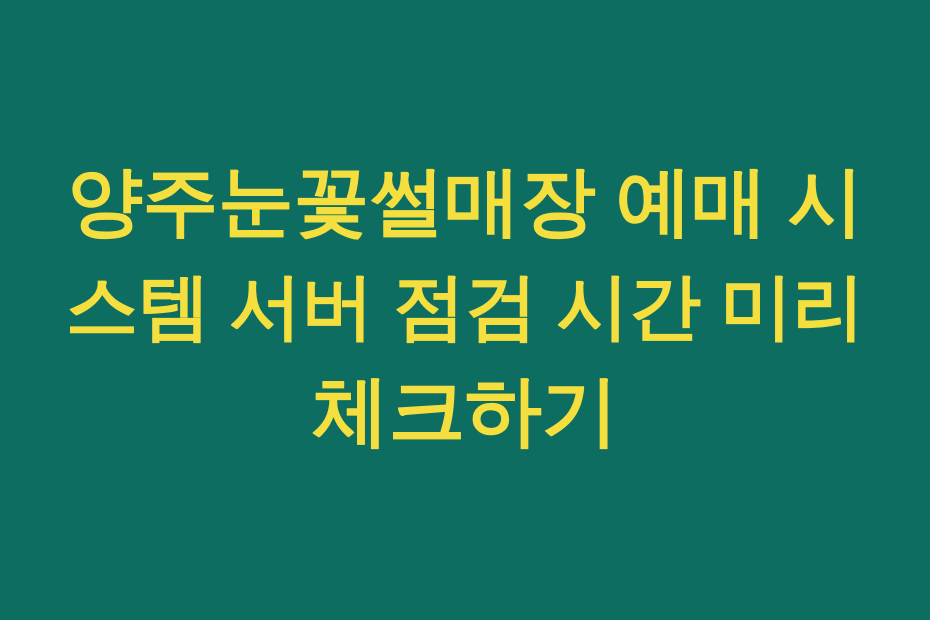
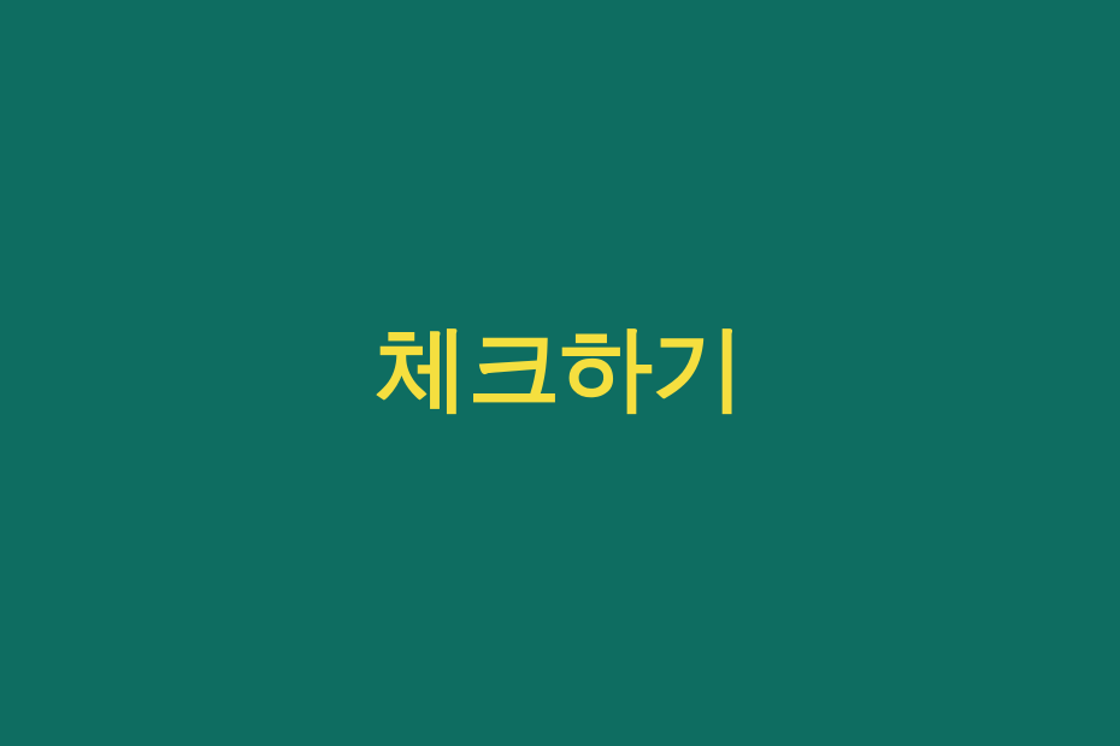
- 양주눈꽃썰매장 예매 시
- 스템 서버 점검 시간 미리
  체크하기
